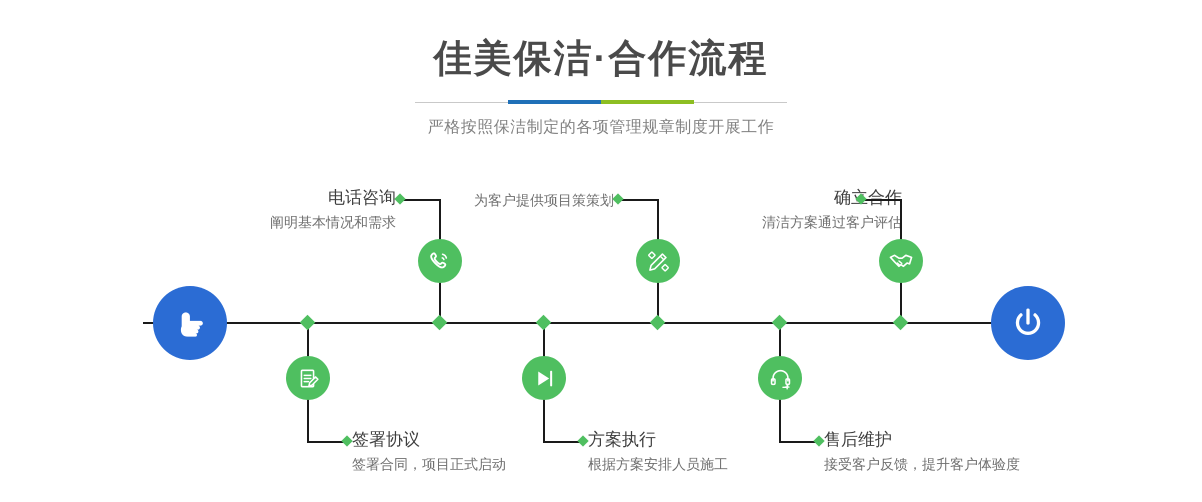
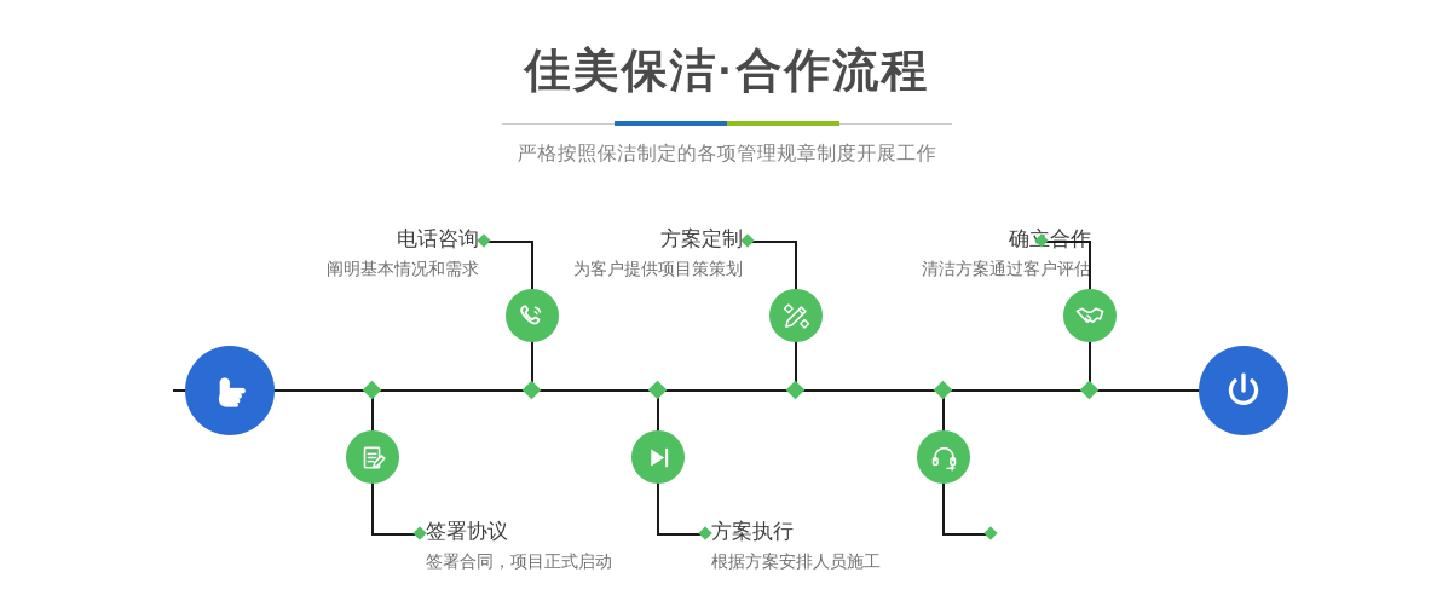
  佳美保洁·合作流程
  严格按照保洁制定的各项管理规章制度开展工作
  电话咨询
  阐明基本情况和需求
  签署协议
  签署合同，项目正式启动
+ 方案定制
  为客户提供项目策策划
  方案执行
  根据方案安排人员施工
- 售后维护
- 接受客户反馈，提升客户体验度
  确合作
  清洁方案通过客户评估
